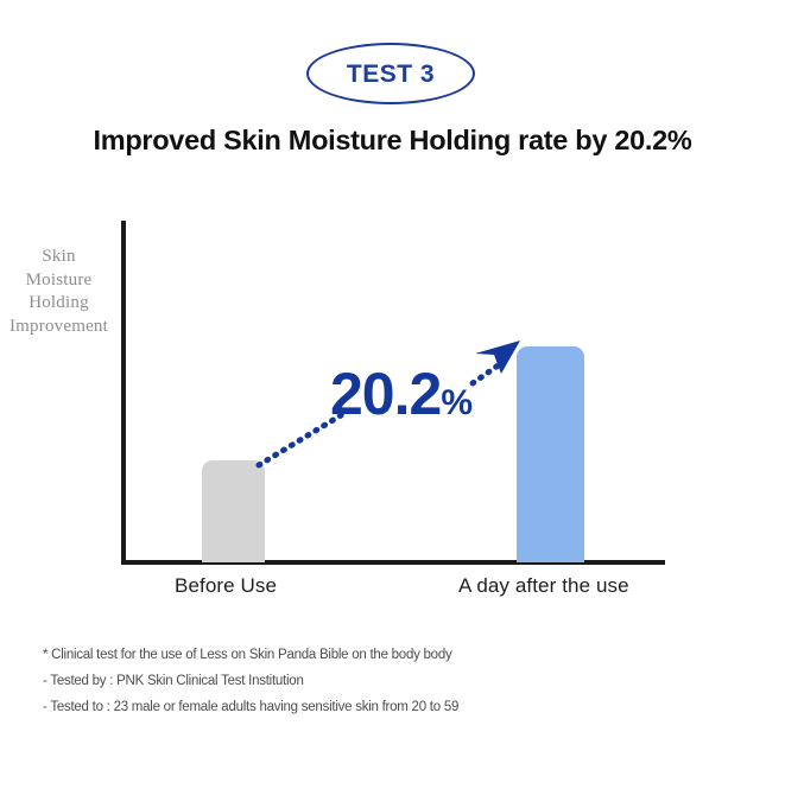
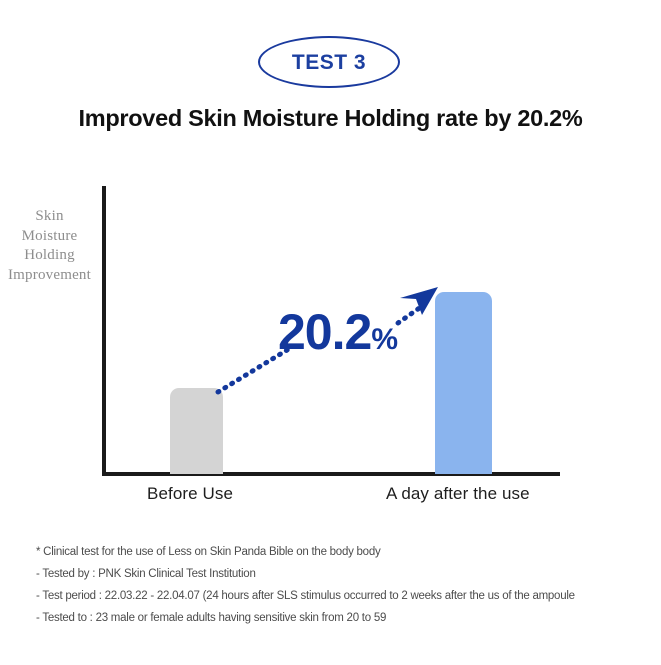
  TEST 3
  Improved Skin Moisture Holding rate by 20.2%
  Skin
  Moisture
  Holding
  Improvement
  Before Use
  A day after the use
  20.2
  %
  * Clinical test for the use of Less on Skin Panda Bible on the body body
  - Tested by : PNK Skin Clinical Test Institution
+ - Test period : 22.03.22 - 22.04.07 (24 hours after SLS stimulus occurred to 2 weeks after the us of the ampoule
  - Tested to : 23 male or female adults having sensitive skin from 20 to 59
